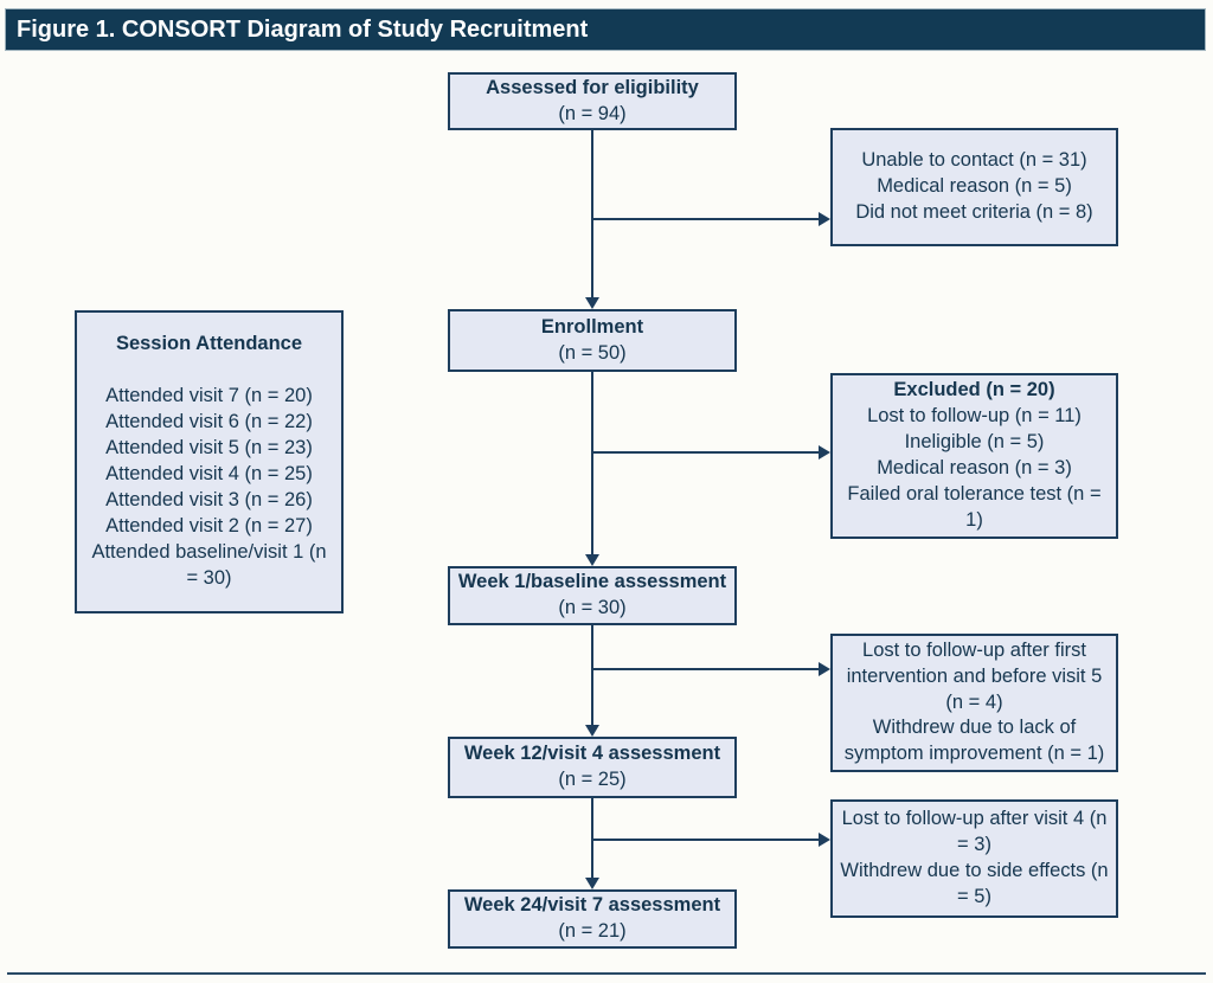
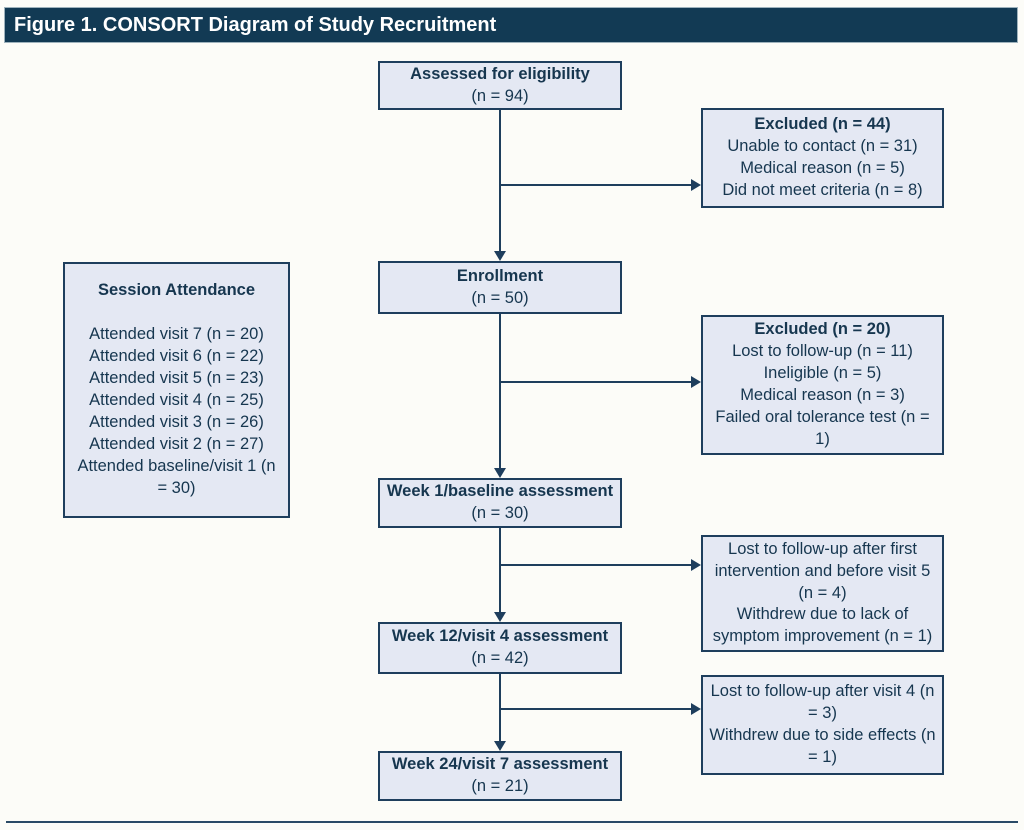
  Figure 1. CONSORT Diagram of Study Recruitment
  Session Attendance
  Attended visit 7 (n = 20)
  Attended visit 6 (n = 22)
  Attended visit 5 (n = 23)
  Attended visit 4 (n = 25)
  Attended visit 3 (n = 26)
  Attended visit 2 (n = 27)
  Attended baseline/visit 1 (n = 30)
  Assessed for eligibility
  (n = 94)
  Enrollment
  (n = 50)
  Week 1/baseline assessment
  (n = 30)
  Week 12/visit 4 assessment
- (n = 25)
+ (n = 42)
  Week 24/visit 7 assessment
  (n = 21)
+ Excluded (n = 44)
  Unable to contact (n = 31)
  Medical reason (n = 5)
  Did not meet criteria (n = 8)
  Excluded (n = 20)
  Lost to follow-up (n = 11)
  Ineligible (n = 5)
  Medical reason (n = 3)
  Failed oral tolerance test (n = 1)
  Lost to follow-up after first intervention and before visit 5 (n = 4)
  Withdrew due to lack of symptom improvement (n = 1)
  Lost to follow-up after visit 4 (n = 3)
- Withdrew due to side effects (n = 5)
+ Withdrew due to side effects (n = 1)
